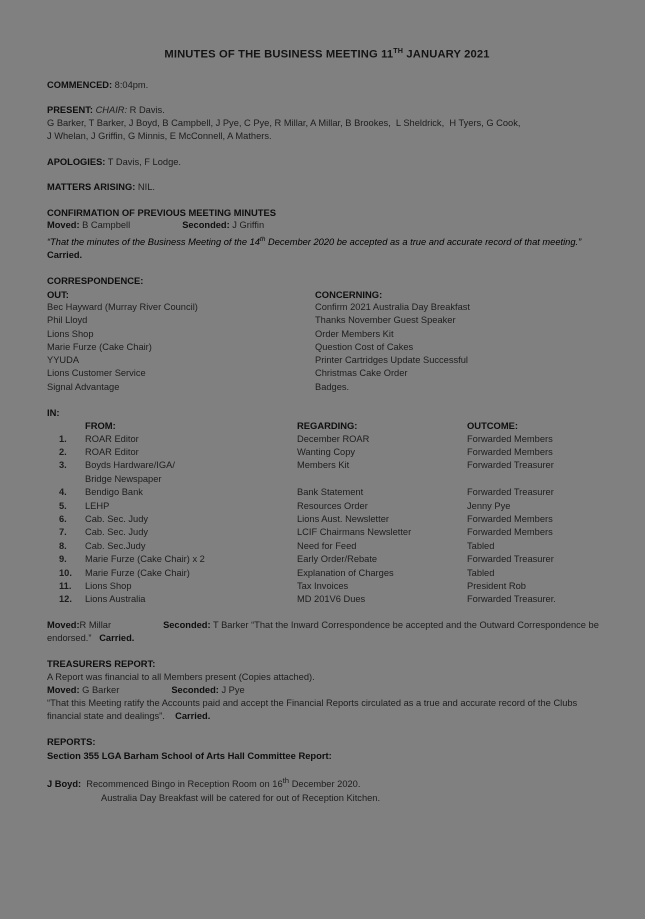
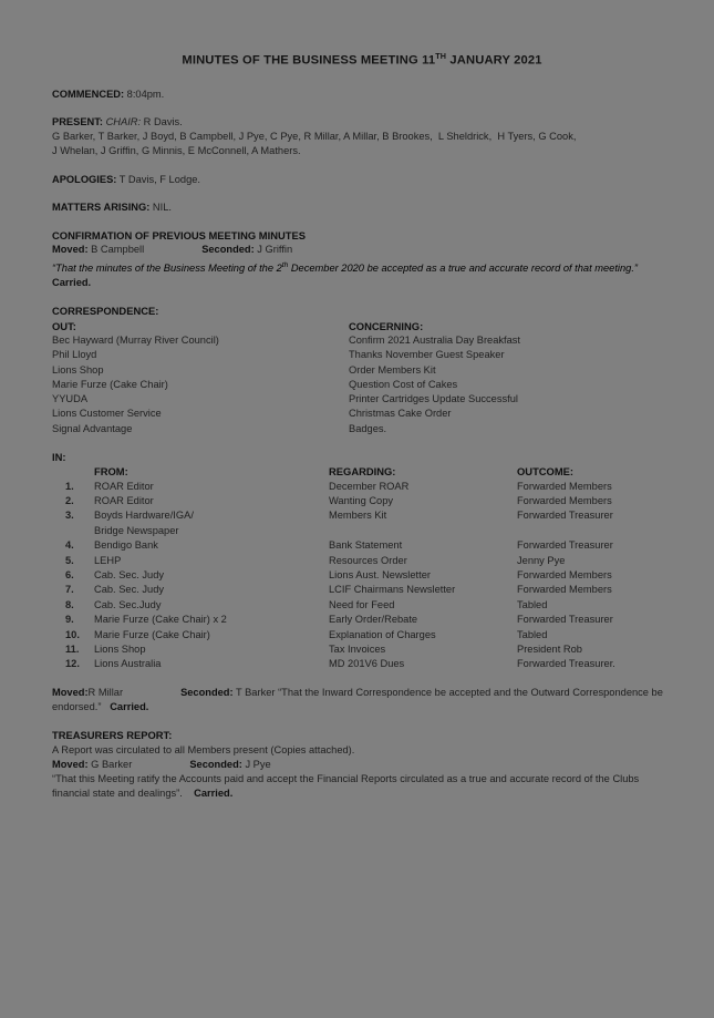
  MINUTES OF THE BUSINESS MEETING 11TH JANUARY 2021
  COMMENCED: 8:04pm.
  PRESENT: CHAIR: R Davis.
  G Barker, T Barker, J Boyd, B Campbell, J Pye, C Pye, R Millar, A Millar, B Brookes, L Sheldrick, H Tyers, G Cook,
  J Whelan, J Griffin, G Minnis, E McConnell, A Mathers.
  APOLOGIES: T Davis, F Lodge.
  MATTERS ARISING: NIL.
  CONFIRMATION OF PREVIOUS MEETING MINUTES
  Moved: B Campbell Seconded: J Griffin
- “That the minutes of the Business Meeting of the 14 December 2020 be accepted as a true and accurate record of that meeting.” Carried.
+ “That the minutes of the Business Meeting of the 2 December 2020 be accepted as a true and accurate record of that meeting.” Carried.
  CORRESPONDENCE:
  OUT:	CONCERNING:
  Bec Hayward (Murray River Council)	Confirm 2021 Australia Day Breakfast
  Phil Lloyd	Thanks November Guest Speaker
  Lions Shop	Order Members Kit
  Marie Furze (Cake Chair)	Question Cost of Cakes
  YYUDA	Printer Cartridges Update Successful
  Lions Customer Service	Christmas Cake Order
  Signal Advantage	Badges.
  IN:
  	FROM:	REGARDING:	OUTCOME:
  1.	ROAR Editor	December ROAR	Forwarded Members
  2.	ROAR Editor	Wanting Copy	Forwarded Members
  3.	Boyds Hardware/IGA/	Members Kit	Forwarded Treasurer
  	Bridge Newspaper
  4.	Bendigo Bank	Bank Statement	Forwarded Treasurer
  5.	LEHP	Resources Order	Jenny Pye
  6.	Cab. Sec. Judy	Lions Aust. Newsletter	Forwarded Members
  7.	Cab. Sec. Judy	LCIF Chairmans Newsletter	Forwarded Members
  8.	Cab. Sec.Judy	Need for Feed	Tabled
  9.	Marie Furze (Cake Chair) x 2	Early Order/Rebate	Forwarded Treasurer
  10.	Marie Furze (Cake Chair)	Explanation of Charges	Tabled
  11.	Lions Shop	Tax Invoices	President Rob
  12.	Lions Australia	MD 201V6 Dues	Forwarded Treasurer.
  Moved:R Millar Seconded: T Barker “That the Inward Correspondence be accepted and the Outward Correspondence be endorsed.” Carried.
  TREASURERS REPORT:
- A Report was financial to all Members present (Copies attached).
+ A Report was circulated to all Members present (Copies attached).
  Moved: G Barker Seconded: J Pye
  “That this Meeting ratify the Accounts paid and accept the Financial Reports circulated as a true and accurate record of the Clubs financial state and dealings”. Carried.
- REPORTS:
- Section 355 LGA Barham School of Arts Hall Committee Report:
- J Boyd: Recommenced Bingo in Reception Room on 16th December 2020.
- Australia Day Breakfast will be catered for out of Reception Kitchen.
